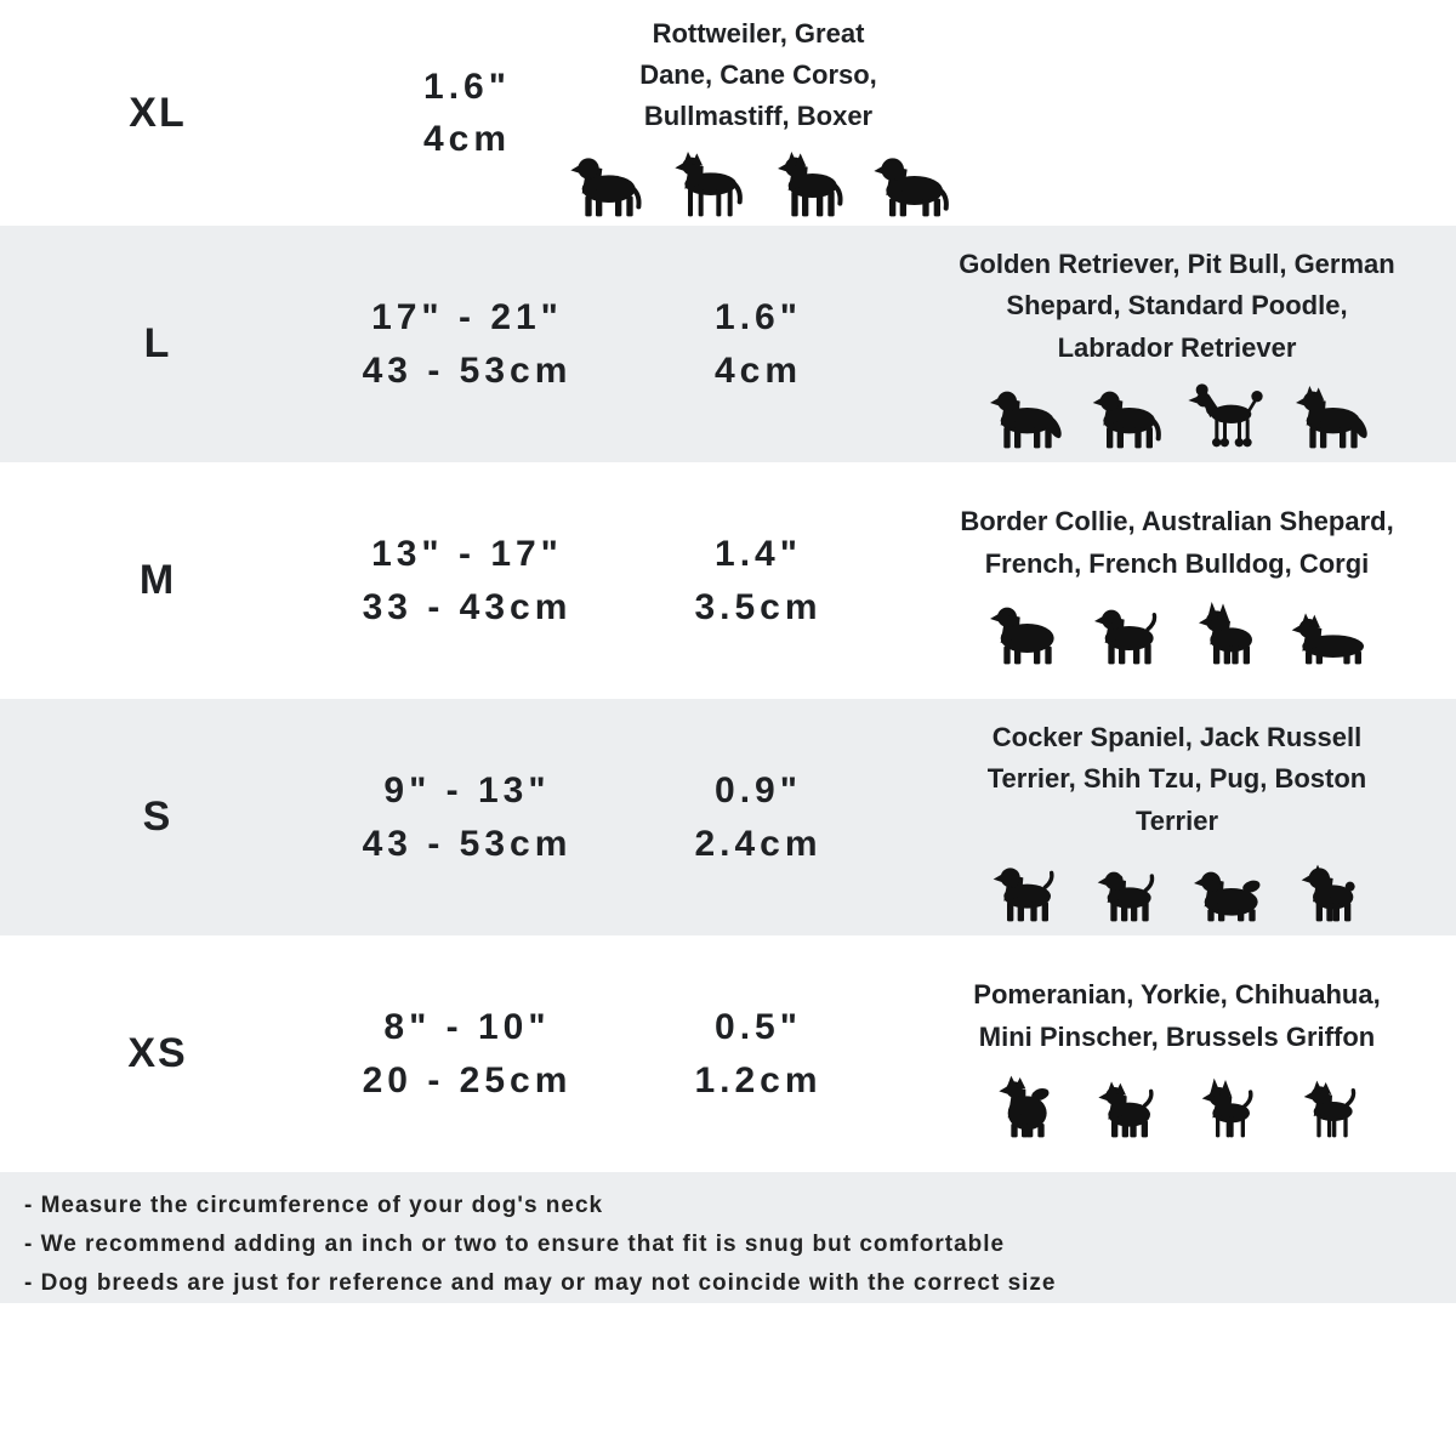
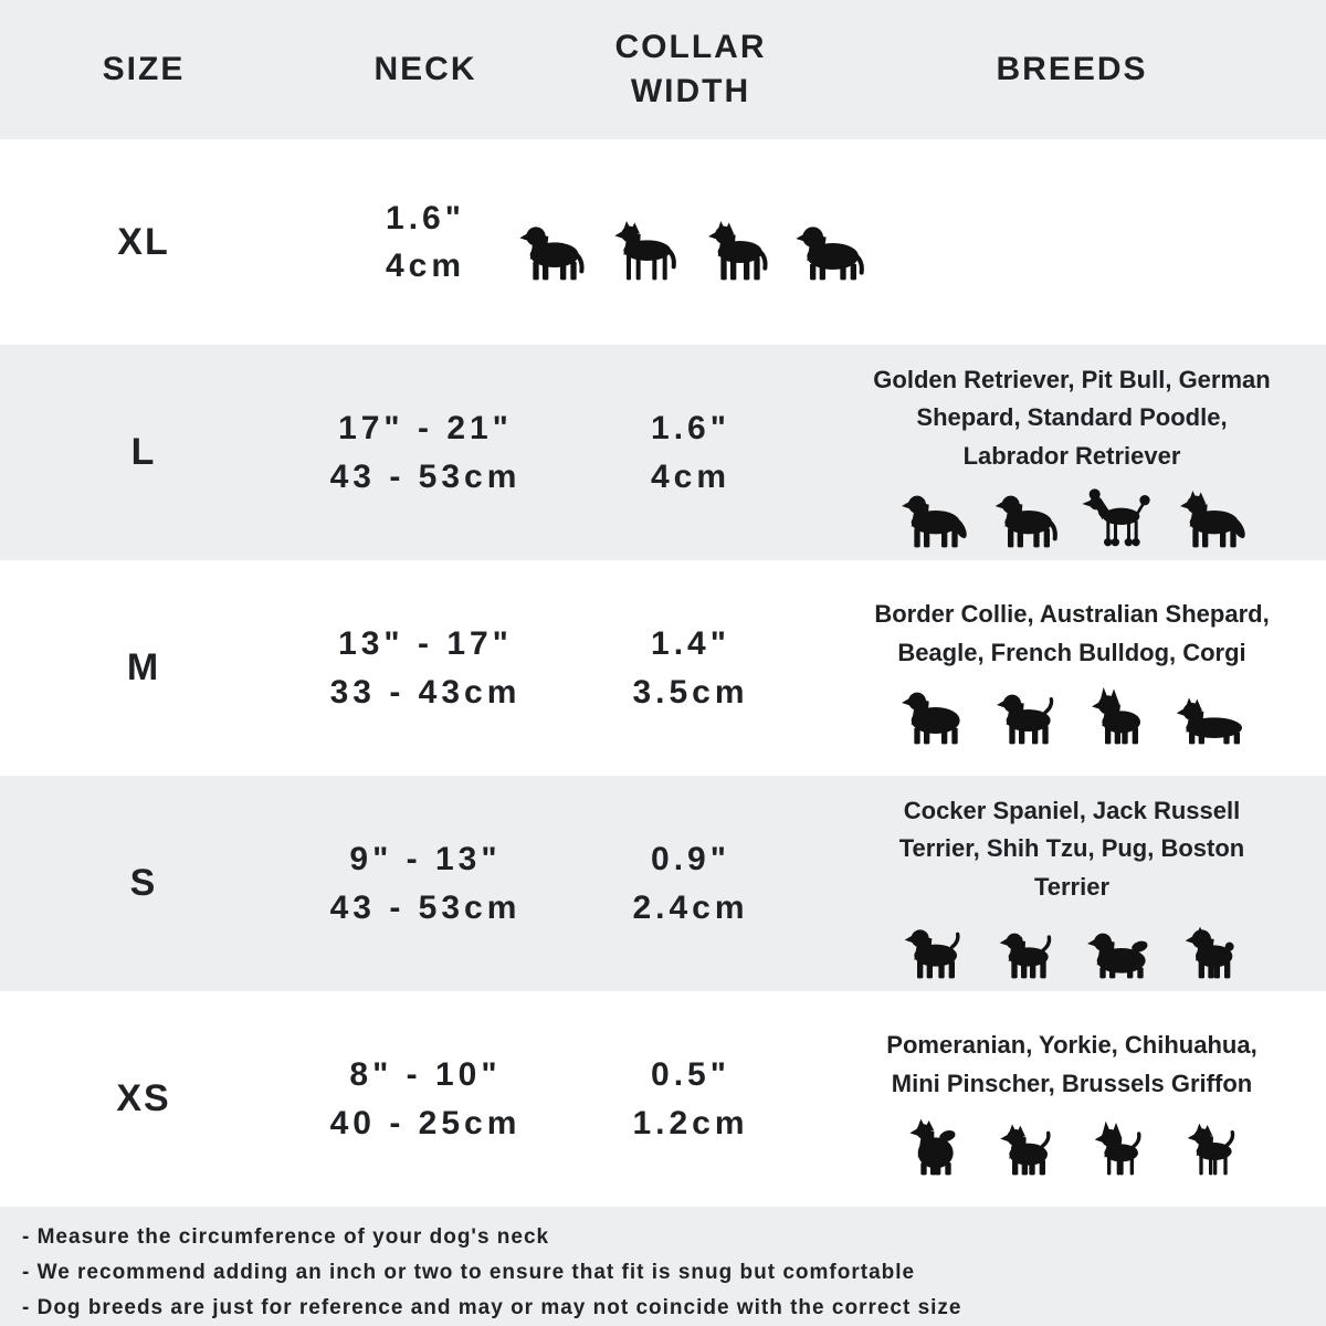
+ SIZE
+ NECK
+ COLLAR WIDTH
+ BREEDS
  XL
  1.6"
  4cm
- Rottweiler, Great Dane, Cane Corso, Bullmastiff, Boxer
  L
  17" - 21"
  43 - 53cm
  1.6"
  4cm
  Golden Retriever, Pit Bull, German Shepard, Standard Poodle, Labrador Retriever
  M
  13" - 17"
  33 - 43cm
  1.4"
  3.5cm
- Border Collie, Australian Shepard, French, French Bulldog, Corgi
+ Border Collie, Australian Shepard, Beagle, French Bulldog, Corgi
  S
  9" - 13"
  43 - 53cm
  0.9"
  2.4cm
  Cocker Spaniel, Jack Russell Terrier, Shih Tzu, Pug, Boston Terrier
  XS
  8" - 10"
- 20 - 25cm
+ 40 - 25cm
  0.5"
  1.2cm
  Pomeranian, Yorkie, Chihuahua, Mini Pinscher, Brussels Griffon
  - Measure the circumference of your dog's neck
  - We recommend adding an inch or two to ensure that fit is snug but comfortable
  - Dog breeds are just for reference and may or may not coincide with the correct size
